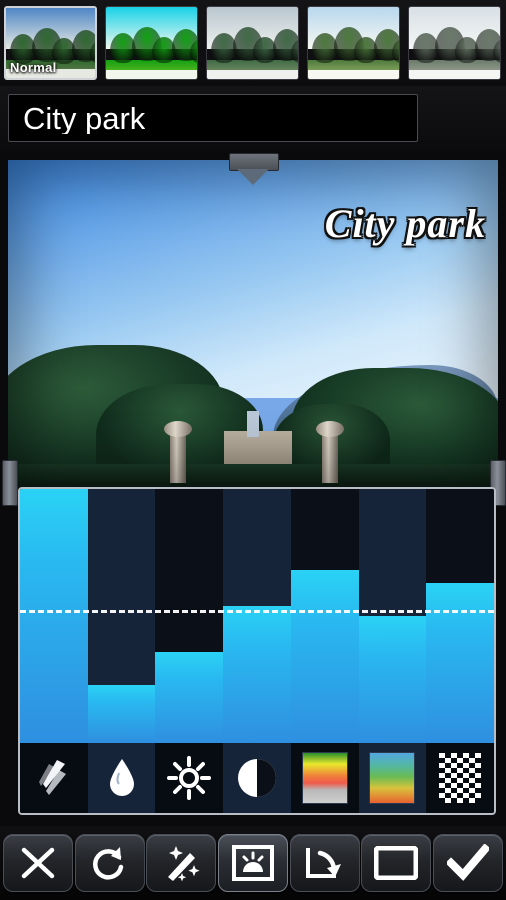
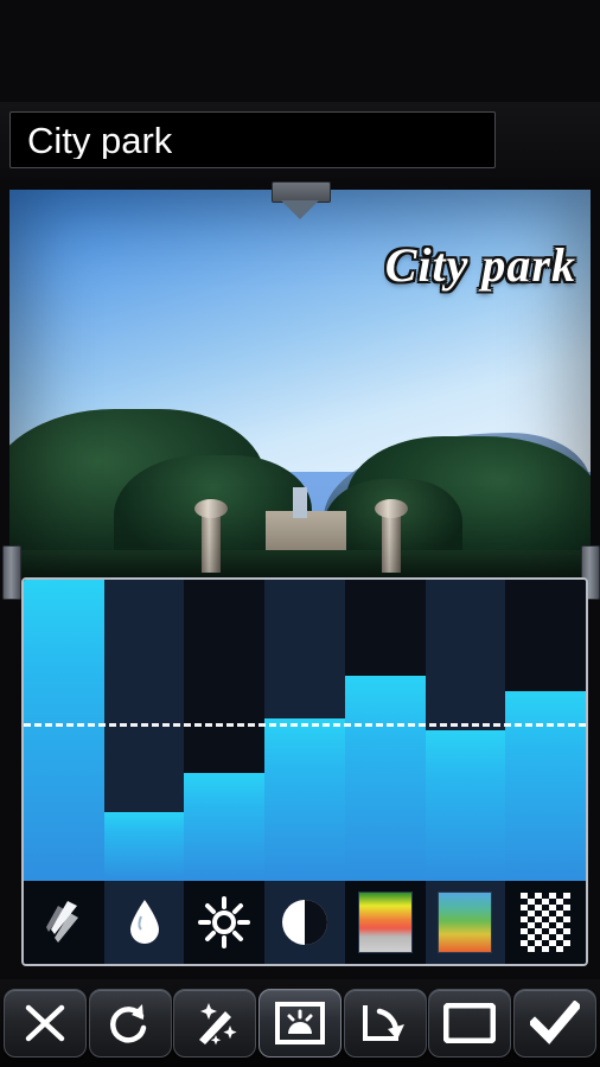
- Normal
  City park
  City park
